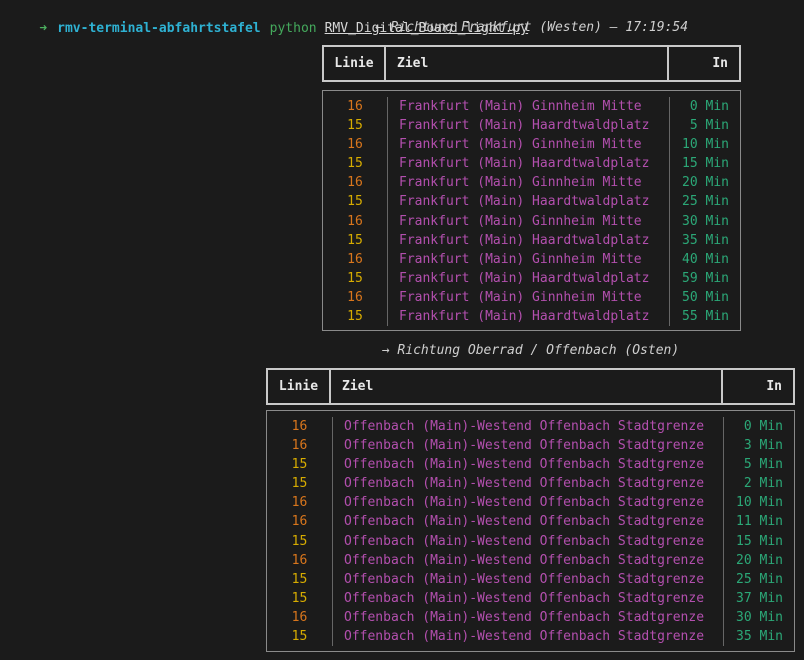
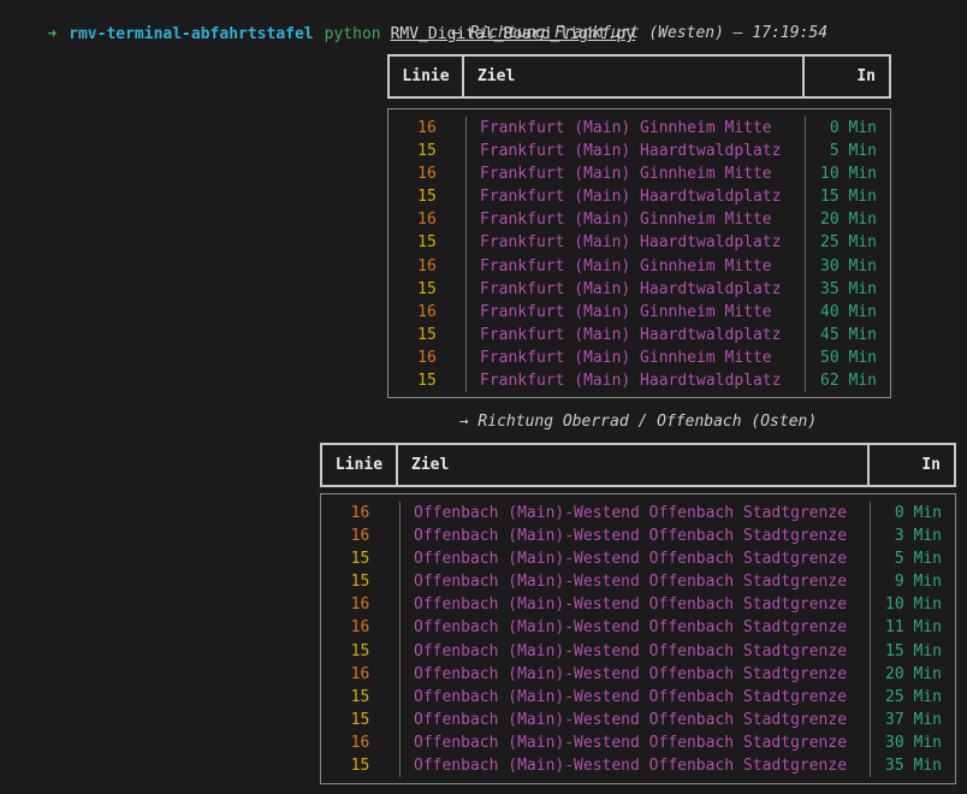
  ➜ rmv-terminal-abfahrtstafel python RMV_Digital_Board_light.py
  ← Richtung Frankfurt (Westen) – 17:19:54
  Linie
  Ziel
  In
  16
  Frankfurt (Main) Ginnheim Mitte
  0 Min
  15
  Frankfurt (Main) Haardtwaldplatz
  5 Min
  16
  Frankfurt (Main) Ginnheim Mitte
  10 Min
  15
  Frankfurt (Main) Haardtwaldplatz
  15 Min
  16
  Frankfurt (Main) Ginnheim Mitte
  20 Min
  15
  Frankfurt (Main) Haardtwaldplatz
  25 Min
  16
  Frankfurt (Main) Ginnheim Mitte
  30 Min
  15
  Frankfurt (Main) Haardtwaldplatz
  35 Min
  16
  Frankfurt (Main) Ginnheim Mitte
  40 Min
  15
  Frankfurt (Main) Haardtwaldplatz
- 59 Min
+ 45 Min
  16
  Frankfurt (Main) Ginnheim Mitte
  50 Min
  15
  Frankfurt (Main) Haardtwaldplatz
- 55 Min
+ 62 Min
  → Richtung Oberrad / Offenbach (Osten)
  Linie
  Ziel
  In
  16
  Offenbach (Main)-Westend Offenbach Stadtgrenze
  0 Min
  16
  Offenbach (Main)-Westend Offenbach Stadtgrenze
  3 Min
  15
  Offenbach (Main)-Westend Offenbach Stadtgrenze
  5 Min
  15
  Offenbach (Main)-Westend Offenbach Stadtgrenze
- 2 Min
+ 9 Min
  16
  Offenbach (Main)-Westend Offenbach Stadtgrenze
  10 Min
  16
  Offenbach (Main)-Westend Offenbach Stadtgrenze
  11 Min
  15
  Offenbach (Main)-Westend Offenbach Stadtgrenze
  15 Min
  16
  Offenbach (Main)-Westend Offenbach Stadtgrenze
  20 Min
  15
  Offenbach (Main)-Westend Offenbach Stadtgrenze
  25 Min
  15
  Offenbach (Main)-Westend Offenbach Stadtgrenze
  37 Min
  16
  Offenbach (Main)-Westend Offenbach Stadtgrenze
  30 Min
  15
  Offenbach (Main)-Westend Offenbach Stadtgrenze
  35 Min
